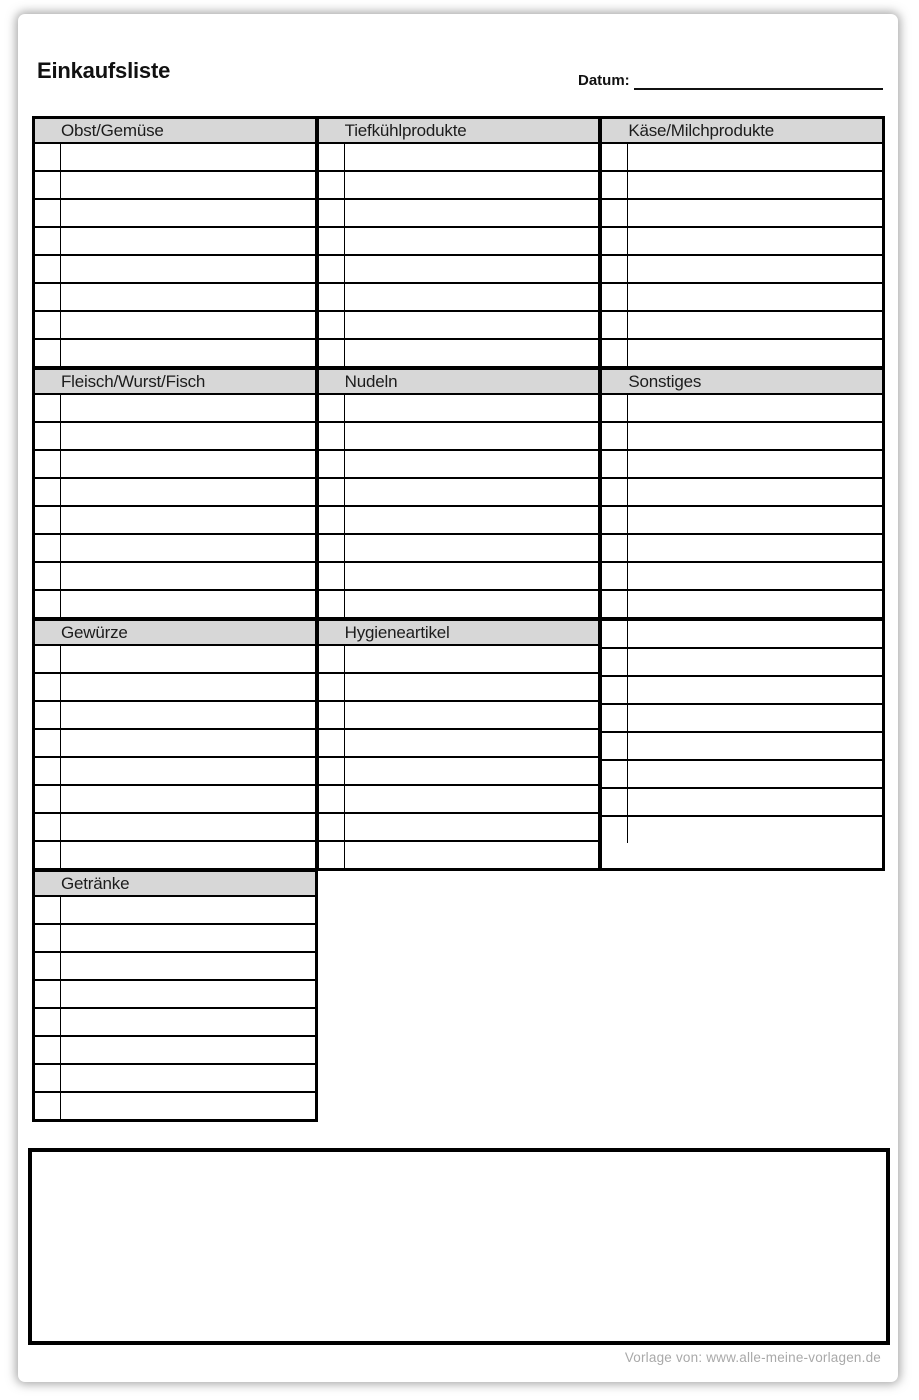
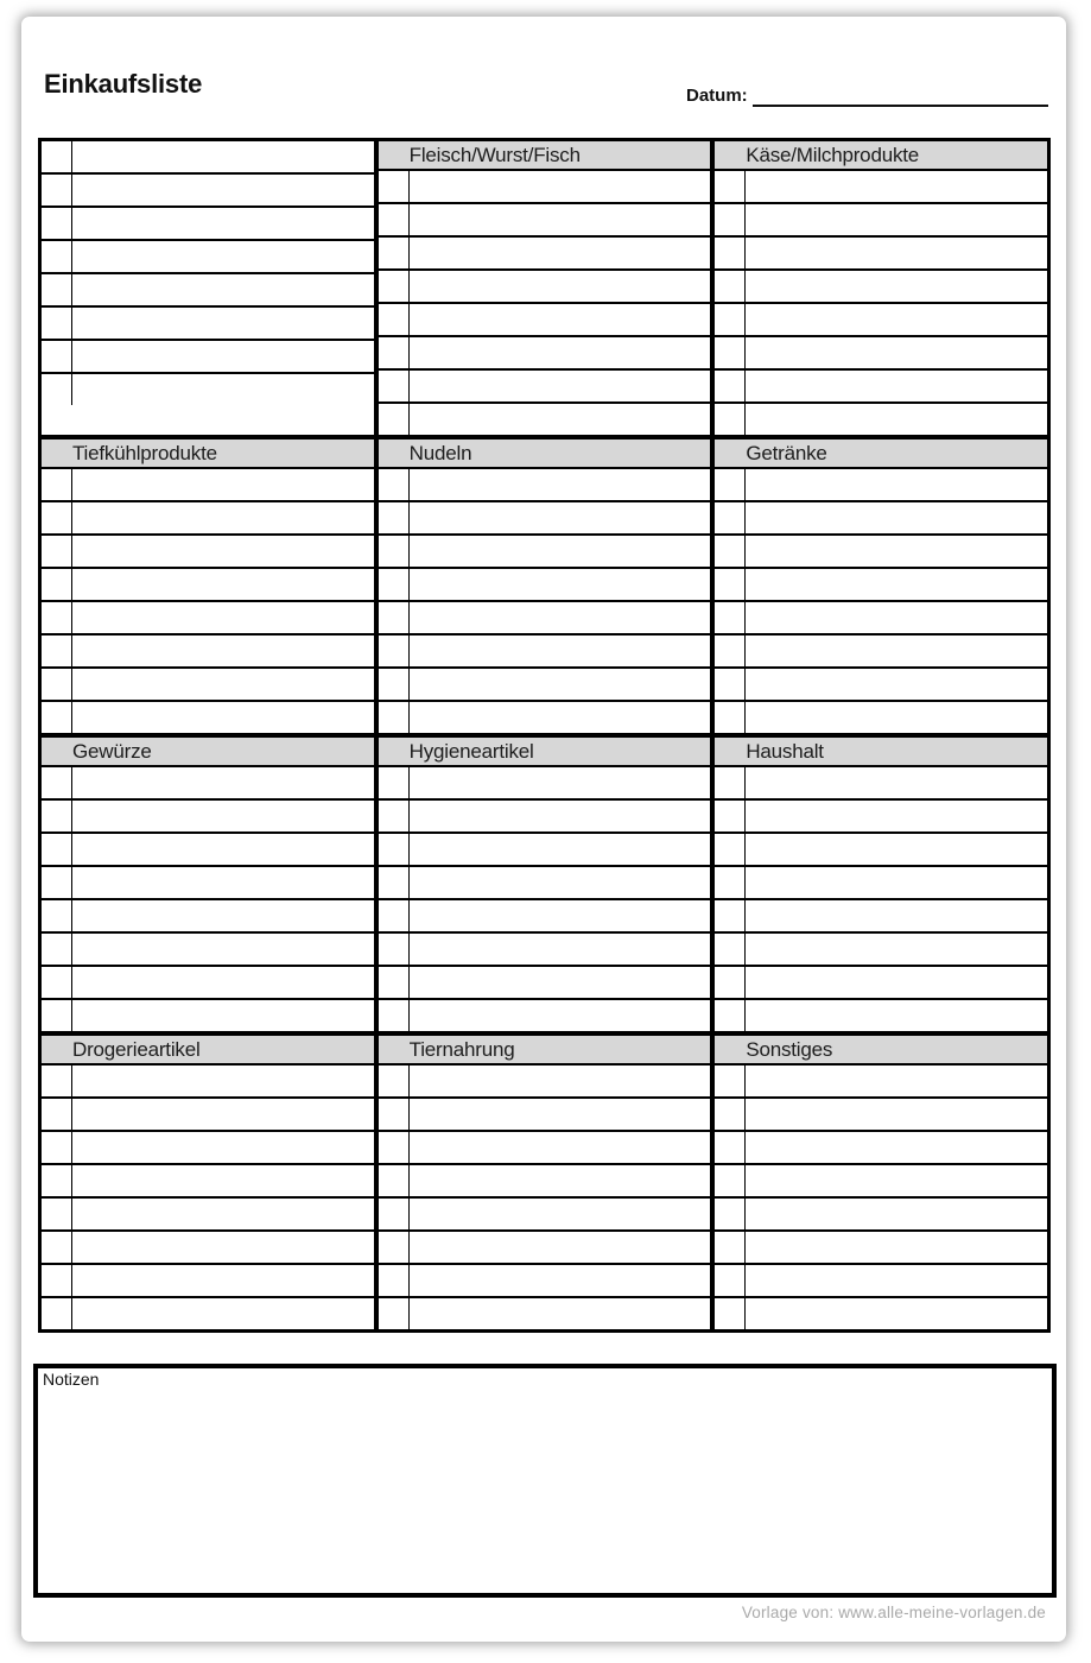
  Einkaufsliste
  Datum:
- Obst/Gemüse
- Tiefkühlprodukte
+ Fleisch/Wurst/Fisch
  Käse/Milchprodukte
- Fleisch/Wurst/Fisch
+ Tiefkühlprodukte
  Nudeln
- Sonstiges
+ Getränke
  Gewürze
  Hygieneartikel
+ Haushalt
+ Drogerieartikel
+ Tiernahrung
- Getränke
+ Sonstiges
+ Notizen
  Vorlage von: www.alle-meine-vorlagen.de
